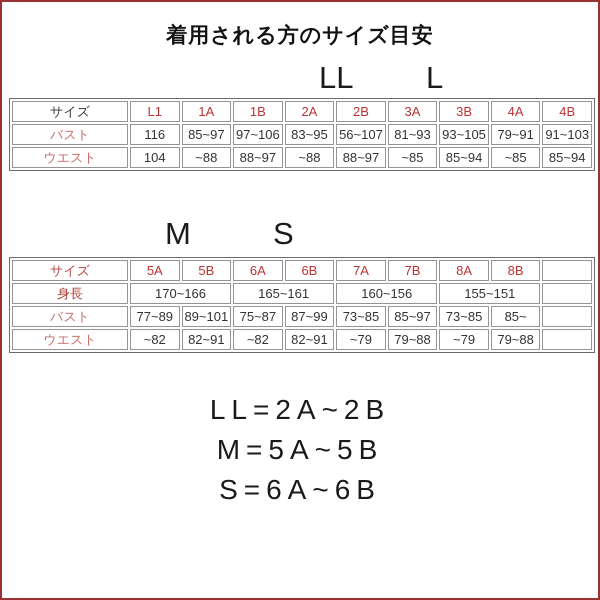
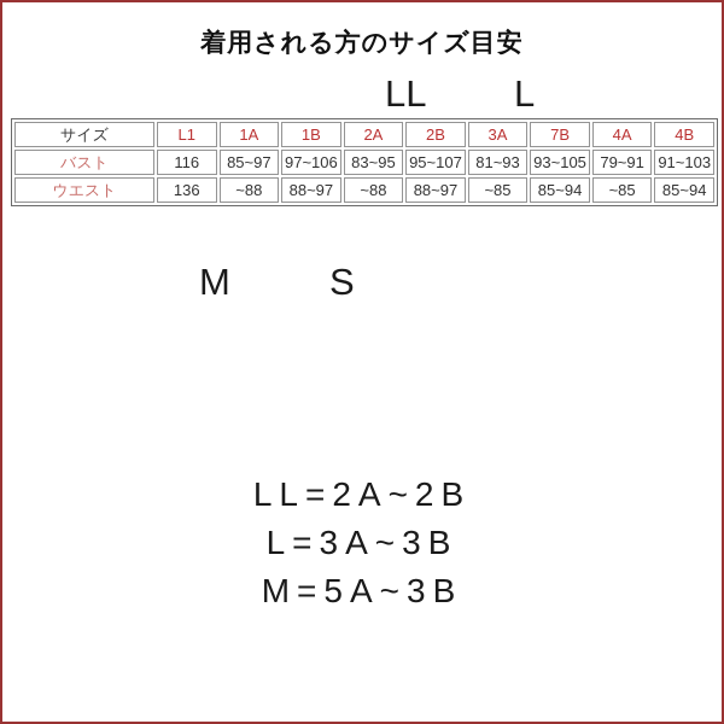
  着用される方のサイズ目安
  LL
  L
- サイズ	L1	1A	1B	2A	2B	3A	3B	4A	4B
+ サイズ	L1	1A	1B	2A	2B	3A	7B	4A	4B
- バスト	116	85~97	97~106	83~95	56~107	81~93	93~105	79~91	91~103
+ バスト	116	85~97	97~106	83~95	95~107	81~93	93~105	79~91	91~103
- ウエスト	104	~88	88~97	~88	88~97	~85	85~94	~85	85~94
+ ウエスト	136	~88	88~97	~88	88~97	~85	85~94	~85	85~94
  M
  S
- サイズ	5A	5B	6A	6B	7A	7B	8A	8B
- 身長	170~166	165~161	160~156	155~151
- バスト	77~89	89~101	75~87	87~99	73~85	85~97	73~85	85~
- ウエスト	~82	82~91	~82	82~91	~79	79~88	~79	79~88
  LL=2A~2B
+ L=3A~3B
- M=5A~5B
+ M=5A~3B
- S=6A~6B
